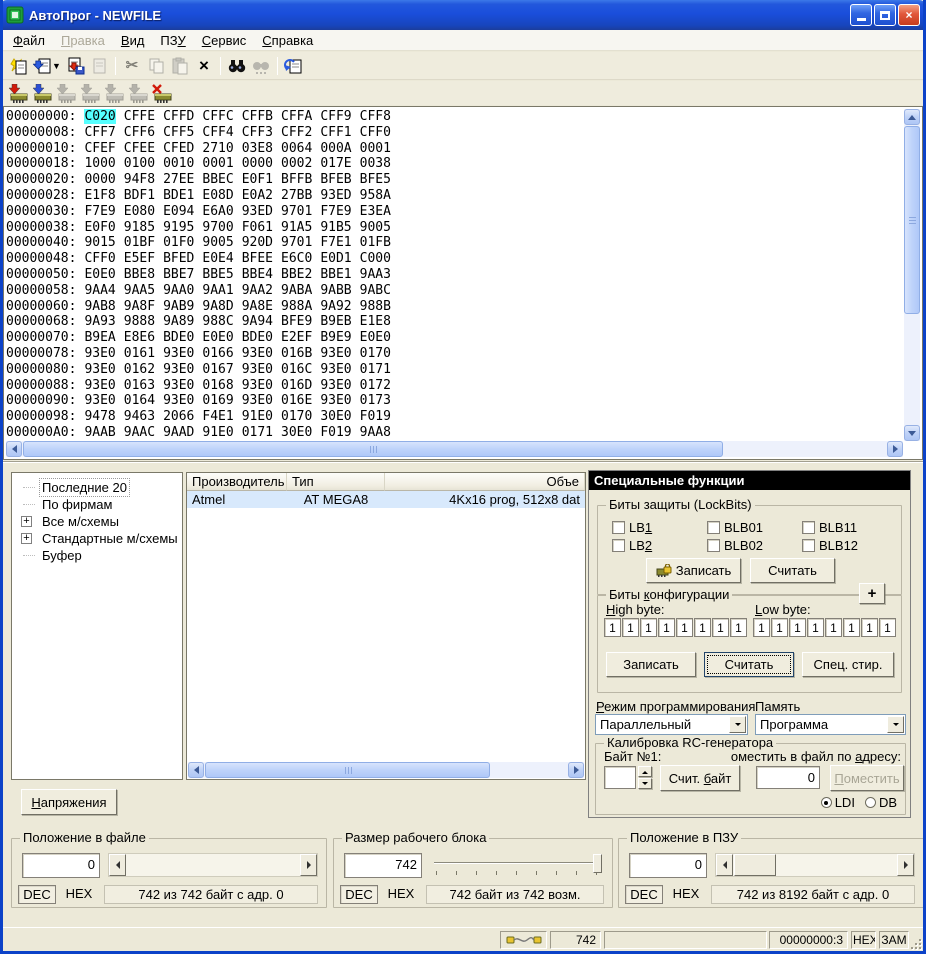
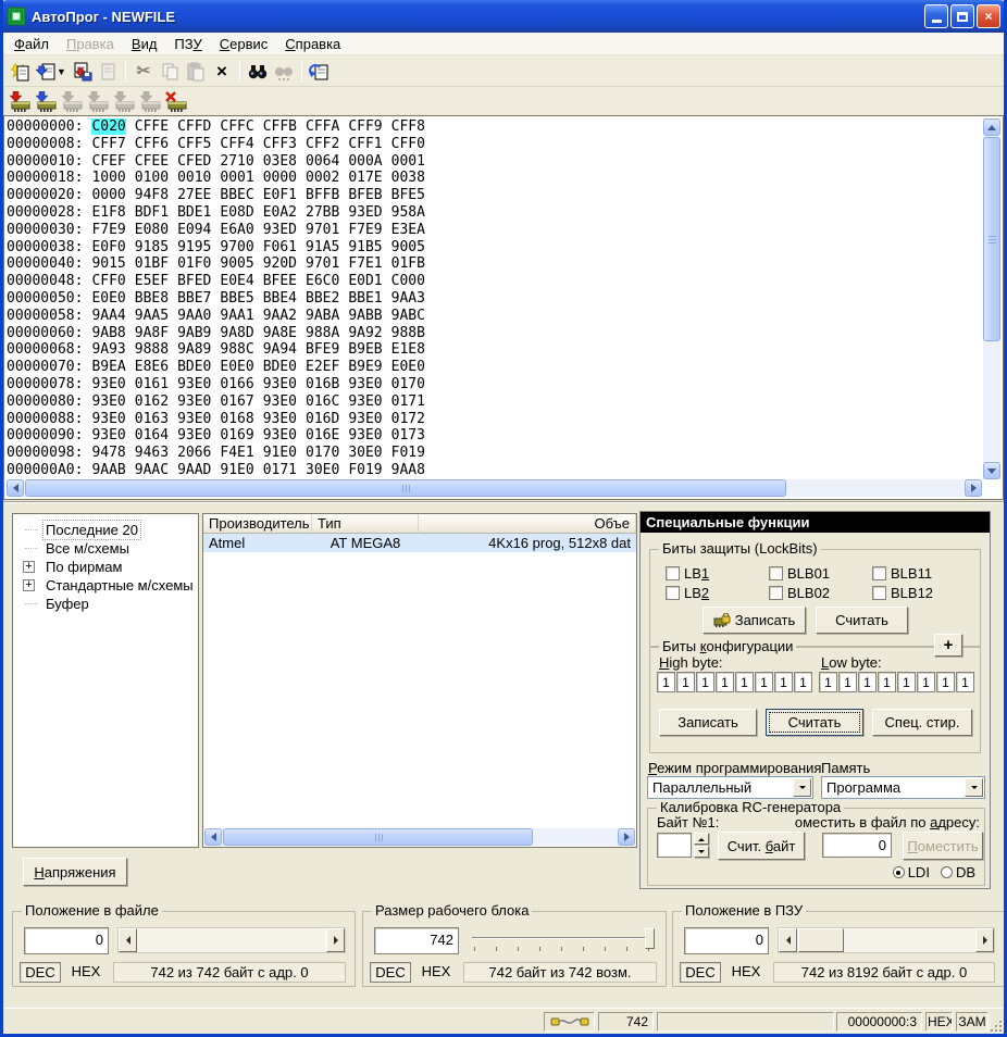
  АвтоПрог - NEWFILE
  ×
  Файл
  Правка
  Вид
  ПЗУ
  Сервис
  Справка
  ▼
  ✂
  ×
  00000000: C020 CFFE CFFD CFFC CFFB CFFA CFF9 CFF8
  00000008: CFF7 CFF6 CFF5 CFF4 CFF3 CFF2 CFF1 CFF0
  00000010: CFEF CFEE CFED 2710 03E8 0064 000A 0001
  00000018: 1000 0100 0010 0001 0000 0002 017E 0038
  00000020: 0000 94F8 27EE BBEC E0F1 BFFB BFEB BFE5
  00000028: E1F8 BDF1 BDE1 E08D E0A2 27BB 93ED 958A
  00000030: F7E9 E080 E094 E6A0 93ED 9701 F7E9 E3EA
  00000038: E0F0 9185 9195 9700 F061 91A5 91B5 9005
  00000040: 9015 01BF 01F0 9005 920D 9701 F7E1 01FB
  00000048: CFF0 E5EF BFED E0E4 BFEE E6C0 E0D1 C000
  00000050: E0E0 BBE8 BBE7 BBE5 BBE4 BBE2 BBE1 9AA3
  00000058: 9AA4 9AA5 9AA0 9AA1 9AA2 9ABA 9ABB 9ABC
  00000060: 9AB8 9A8F 9AB9 9A8D 9A8E 988A 9A92 988B
  00000068: 9A93 9888 9A89 988C 9A94 BFE9 B9EB E1E8
  00000070: B9EA E8E6 BDE0 E0E0 BDE0 E2EF B9E9 E0E0
  00000078: 93E0 0161 93E0 0166 93E0 016B 93E0 0170
  00000080: 93E0 0162 93E0 0167 93E0 016C 93E0 0171
  00000088: 93E0 0163 93E0 0168 93E0 016D 93E0 0172
  00000090: 93E0 0164 93E0 0169 93E0 016E 93E0 0173
  00000098: 9478 9463 2066 F4E1 91E0 0170 30E0 F019
  000000A0: 9AAB 9AAC 9AAD 91E0 0171 30E0 F019 9AA8
  Последние 20
- По фирмам
+ Все м/схемы
  +
- Все м/схемы
+ По фирмам
  +
  Стандартные м/схемы
  Буфер
  Производитель
  Тип
  Объе
  Atmel
  AT MEGA8
  4Kx16 prog, 512x8 dat
  Специальные функции
  Биты защиты (LockBits)
  LB1
  BLB01
  BLB11
  LB2
  BLB02
  BLB12
  Записать
  Считать
  +
  Биты конфигурации
  High byte:
  Low byte:
  1
  1
  1
  1
  1
  1
  1
  1
  1
  1
  1
  1
  1
  1
  1
  1
  Записать
  Считать
  Спец. стир.
  Режим программирования
  Память
  Параллельный
  Программа
  Калибровка RC-генератора
  Байт №1:
  оместить в файл по адресу:
  Счит. байт
  0
  Поместить
  LDI
  DB
  Напряжения
  Положение в файле
  0
  DEC
  HEX
  742 из 742 байт с адр. 0
  Размер рабочего блока
  742
  DEC
  HEX
  742 байт из 742 возм.
  Положение в ПЗУ
  0
  DEC
  HEX
  742 из 8192 байт с адр. 0
  742
  00000000:3
  HEX
  ЗАМ
